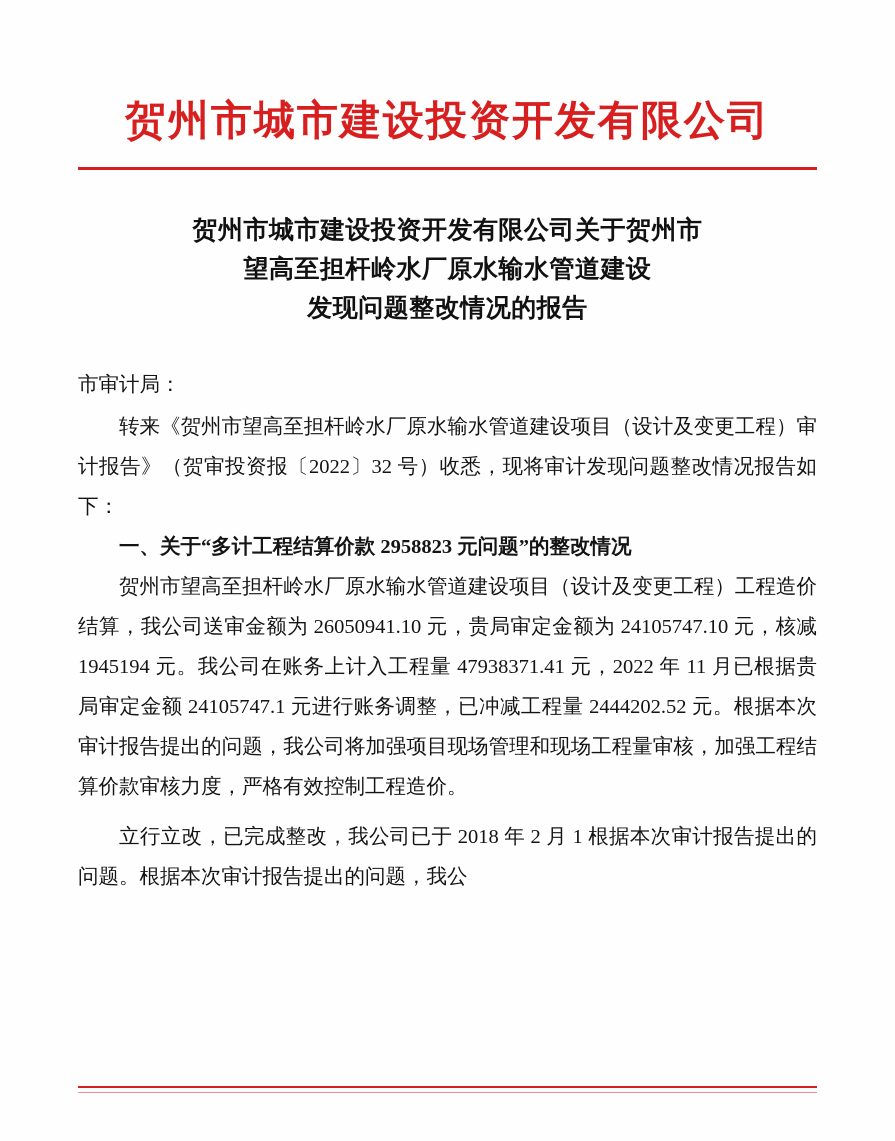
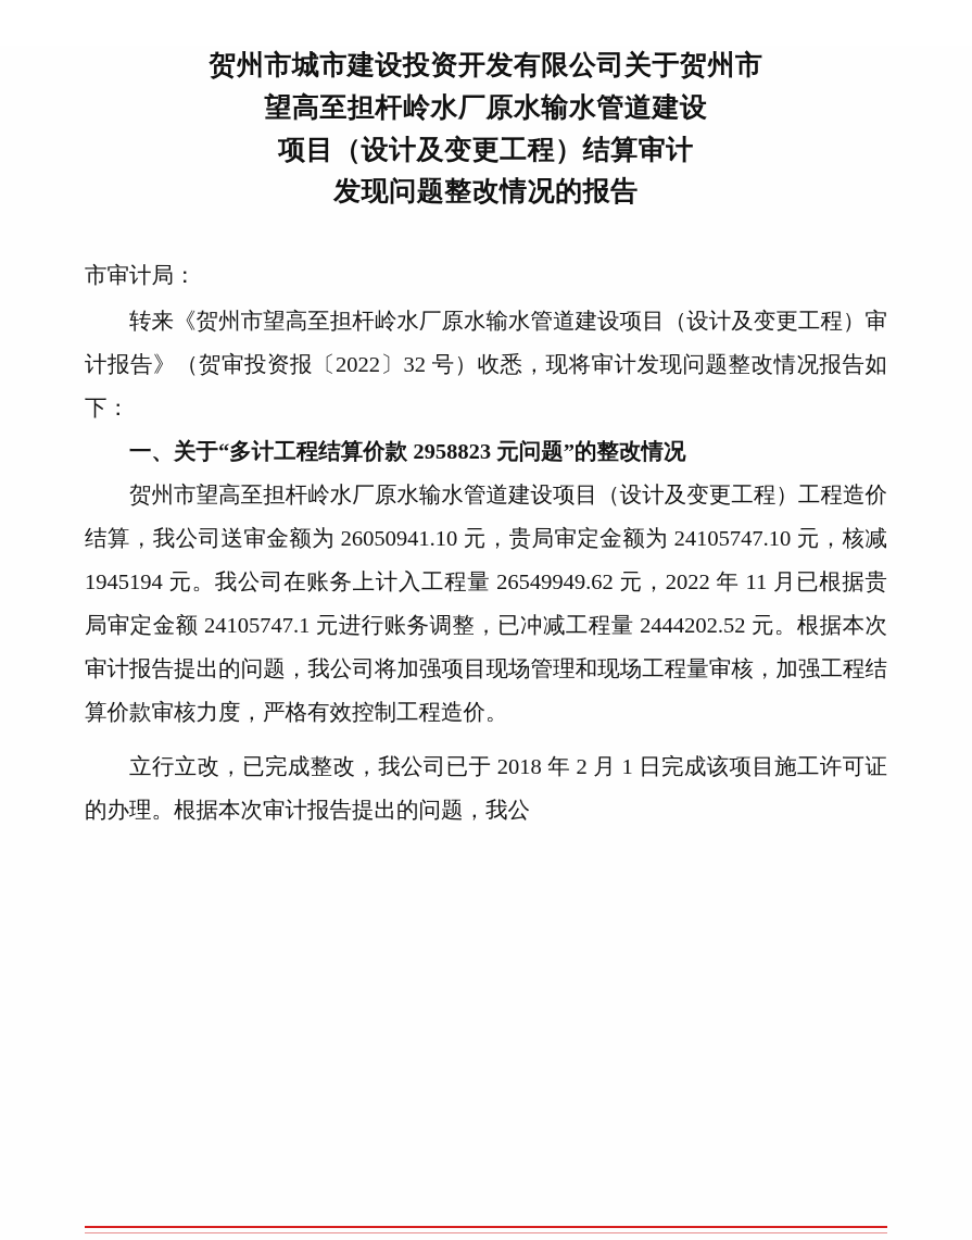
- 贺州市城市建设投资开发有限公司
  贺州市城市建设投资开发有限公司关于贺州市
  望高至担杆岭水厂原水输水管道建设
+ 项目（设计及变更工程）结算审计
  发现问题整改情况的报告
  市审计局：
  转来《贺州市望高至担杆岭水厂原水输水管道建设项目（设计及变更工程）审计报告》（贺审投资报〔2022〕32 号）收悉，现将审计发现问题整改情况报告如下：
  一、关于“多计工程结算价款 2958823 元问题”的整改情况
- 贺州市望高至担杆岭水厂原水输水管道建设项目（设计及变更工程）工程造价结算，我公司送审金额为 26050941.10 元，贵局审定金额为 24105747.10 元，核减 1945194 元。我公司在账务上计入工程量 47938371.41 元，2022 年 11 月已根据贵局审定金额 24105747.1 元进行账务调整，已冲减工程量 2444202.52 元。根据本次审计报告提出的问题，我公司将加强项目现场管理和现场工程量审核，加强工程结算价款审核力度，严格有效控制工程造价。
+ 贺州市望高至担杆岭水厂原水输水管道建设项目（设计及变更工程）工程造价结算，我公司送审金额为 26050941.10 元，贵局审定金额为 24105747.10 元，核减 1945194 元。我公司在账务上计入工程量 26549949.62 元，2022 年 11 月已根据贵局审定金额 24105747.1 元进行账务调整，已冲减工程量 2444202.52 元。根据本次审计报告提出的问题，我公司将加强项目现场管理和现场工程量审核，加强工程结算价款审核力度，严格有效控制工程造价。
- 立行立改，已完成整改，我公司已于 2018 年 2 月 1 根据本次审计报告提出的问题。根据本次审计报告提出的问题，我公
+ 立行立改，已完成整改，我公司已于 2018 年 2 月 1 日完成该项目施工许可证的办理。根据本次审计报告提出的问题，我公
